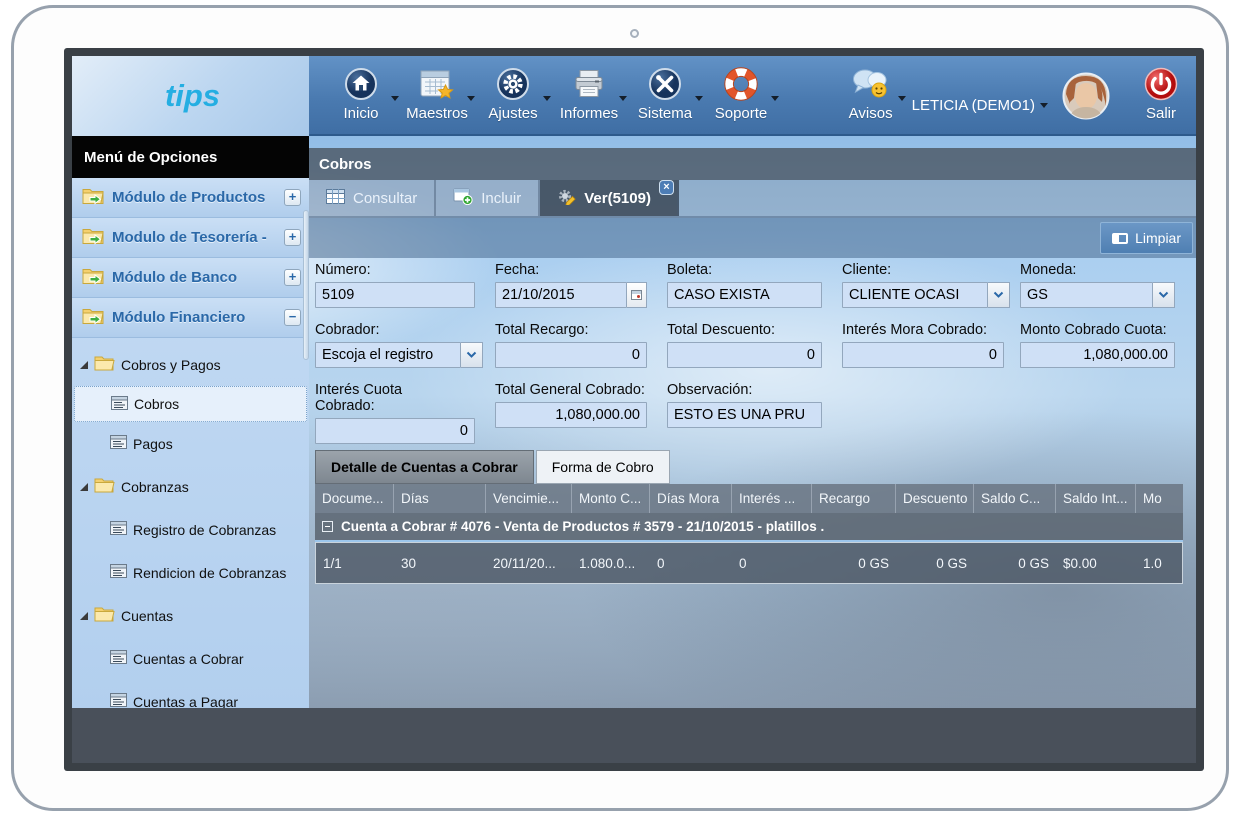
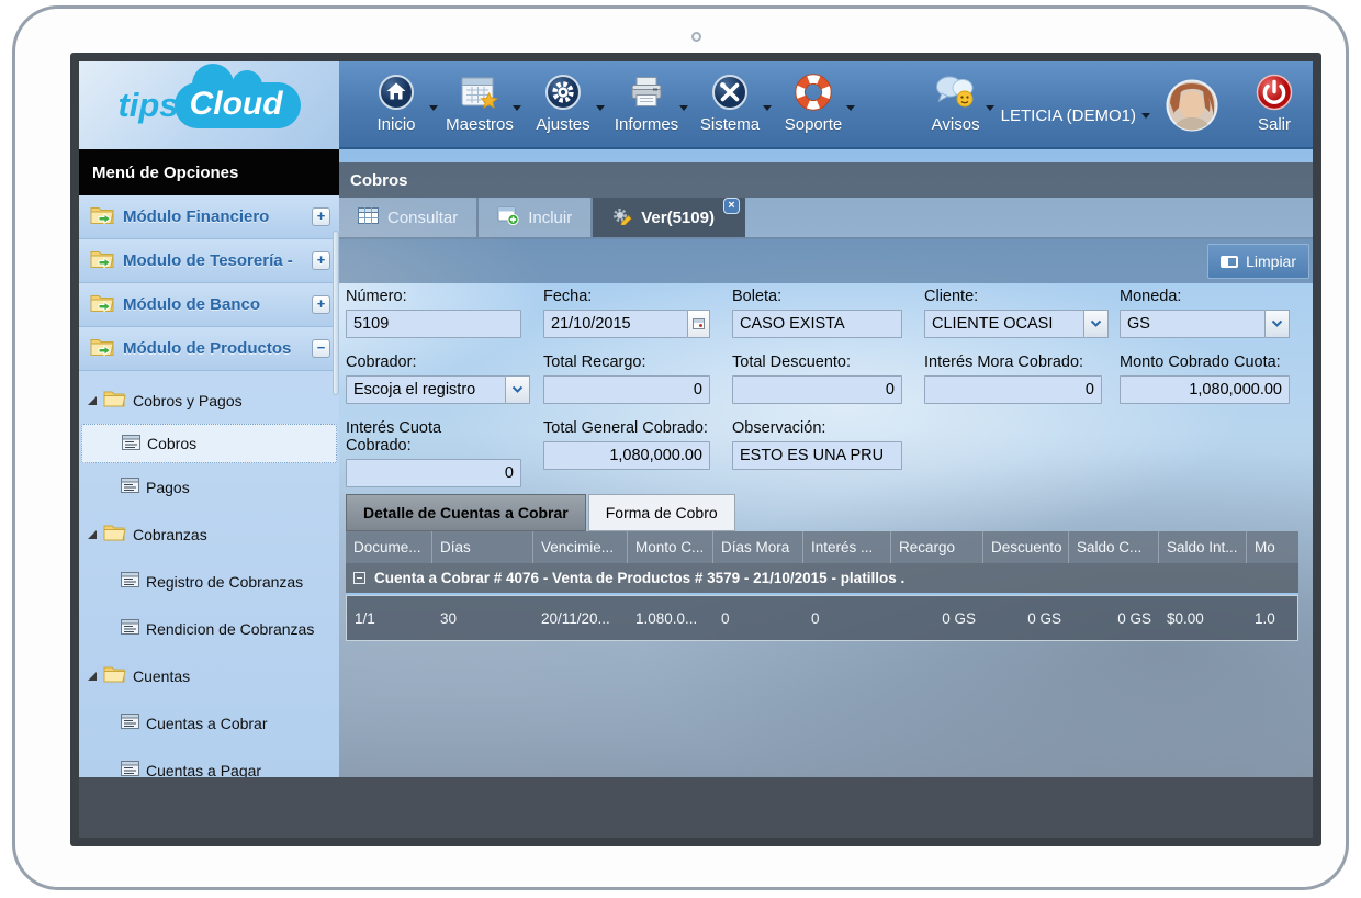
  tips
+ Cloud
  Inicio
  Maestros
  Ajustes
  Informes
  Sistema
  Soporte
  Avisos
  LETICIA (DEMO1)
  Salir
  Menú de Opciones
- Módulo de Productos
+ Módulo Financiero
  +
  Modulo de Tesorería -
  +
  Módulo de Banco
  +
- Módulo Financiero
+ Módulo de Productos
  −
  Cobros y Pagos
  Cobros
  Pagos
  Cobranzas
  Registro de Cobranzas
  Rendicion de Cobranzas
  Cuentas
  Cuentas a Cobrar
  Cuentas a Pagar
  Cobros
  Consultar
  Incluir
  Ver(5109)
  ×
  Limpiar
  Número:
  5109
  Fecha:
  21/10/2015
  Boleta:
  CASO EXISTA
  Cliente:
  CLIENTE OCASI
  Moneda:
  GS
  Cobrador:
  Escoja el registro
  Total Recargo:
  0
  Total Descuento:
  0
  Interés Mora Cobrado:
  0
  Monto Cobrado Cuota:
  1,080,000.00
  Interés Cuota
  Cobrado:
  0
  Total General Cobrado:
  1,080,000.00
  Observación:
  ESTO ES UNA PRU
  Detalle de Cuentas a Cobrar
  Forma de Cobro
  Docume...
  Días
  Vencimie...
  Monto C...
  Días Mora
  Interés ...
  Recargo
  Descuento
  Saldo C...
  Saldo Int...
  Mo
  Cuenta a Cobrar # 4076 - Venta de Productos # 3579 - 21/10/2015 - platillos .
  1/1
  30
  20/11/20...
  1.080.0...
  0
  0
  0 GS
  0 GS
  0 GS
  $0.00
  1.0
